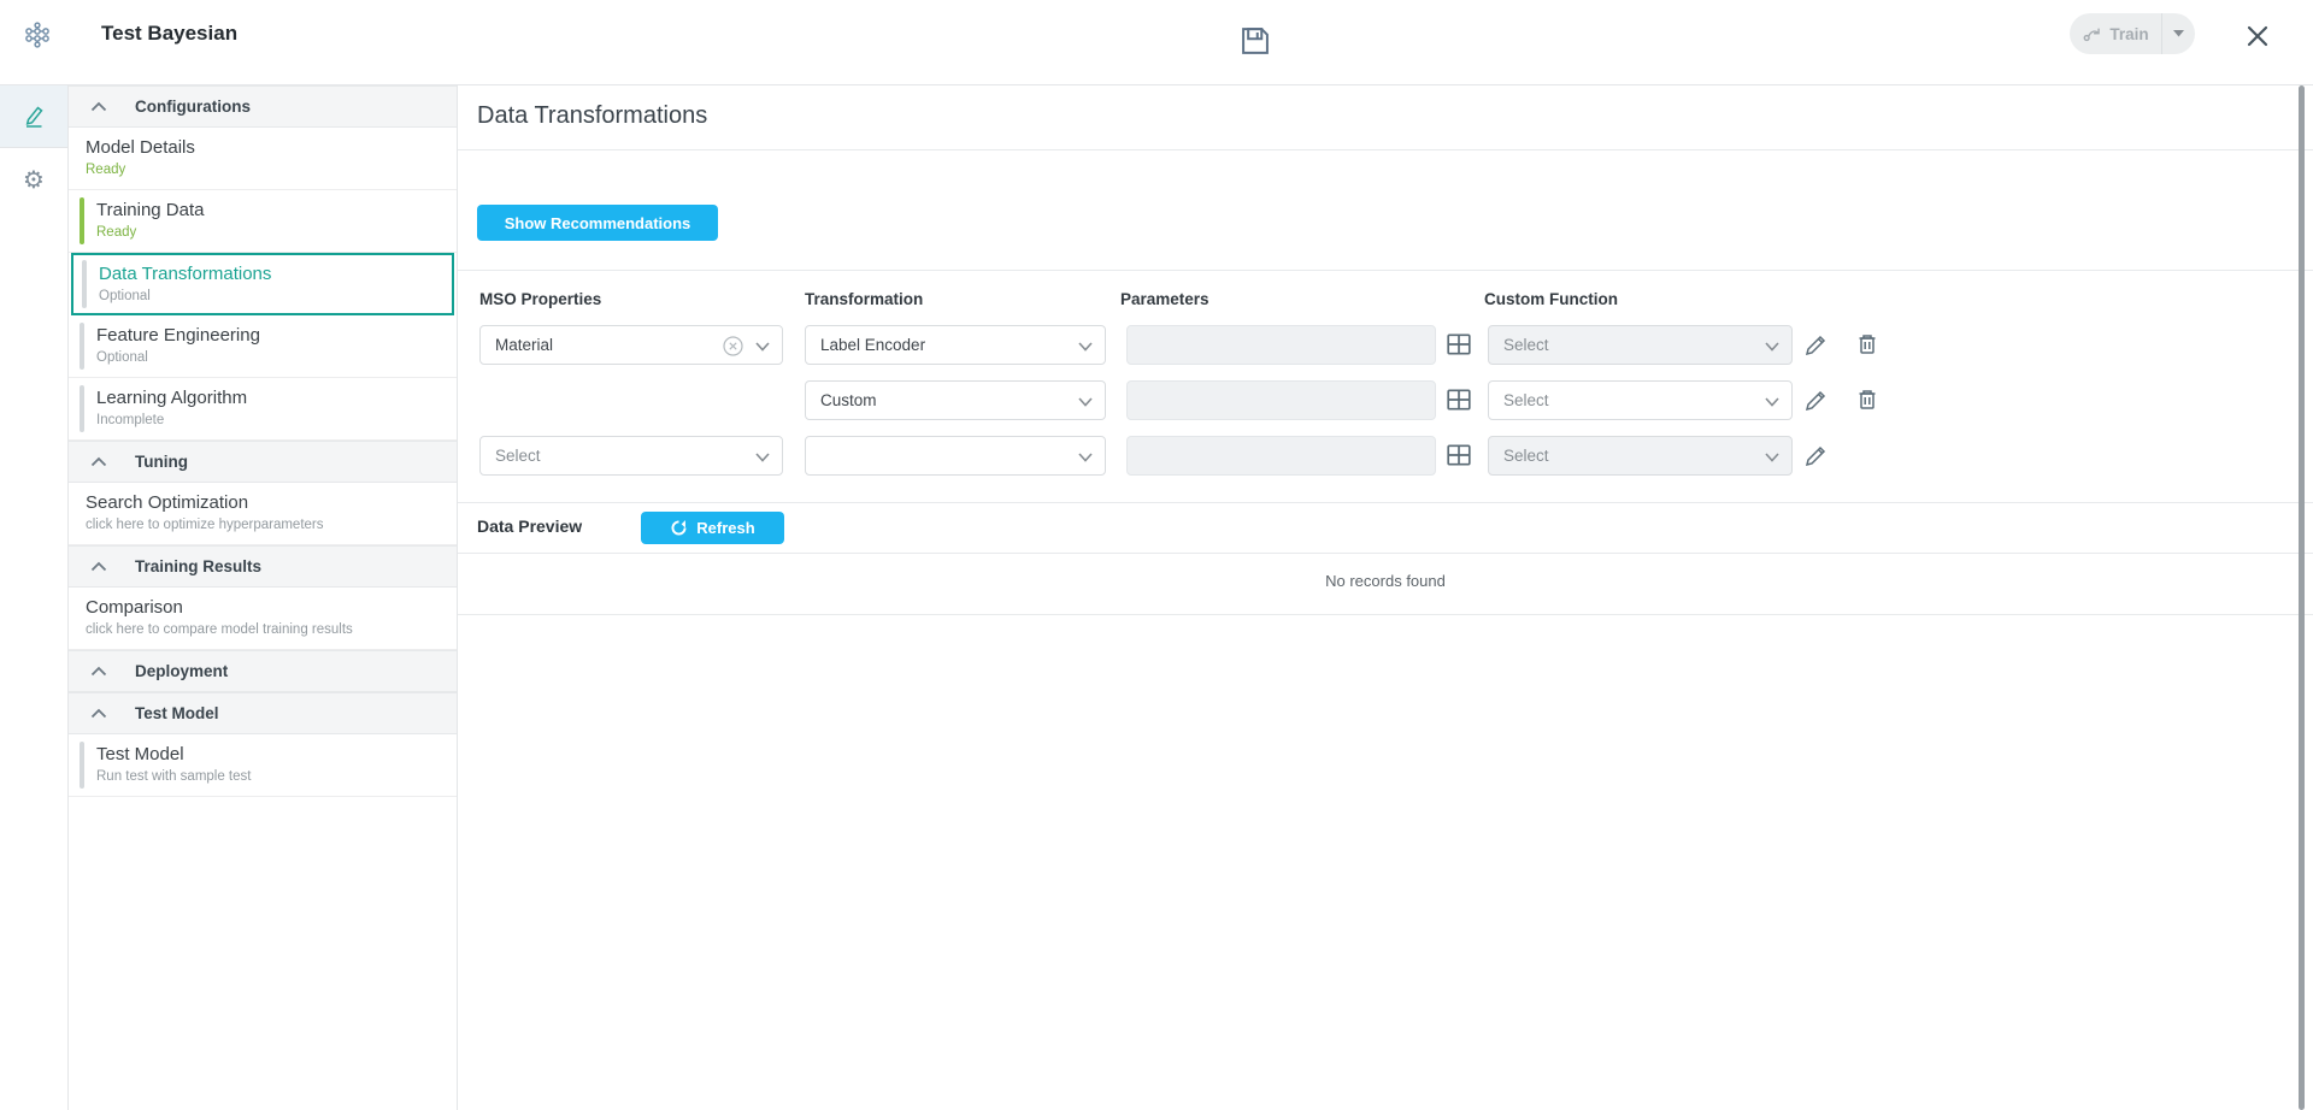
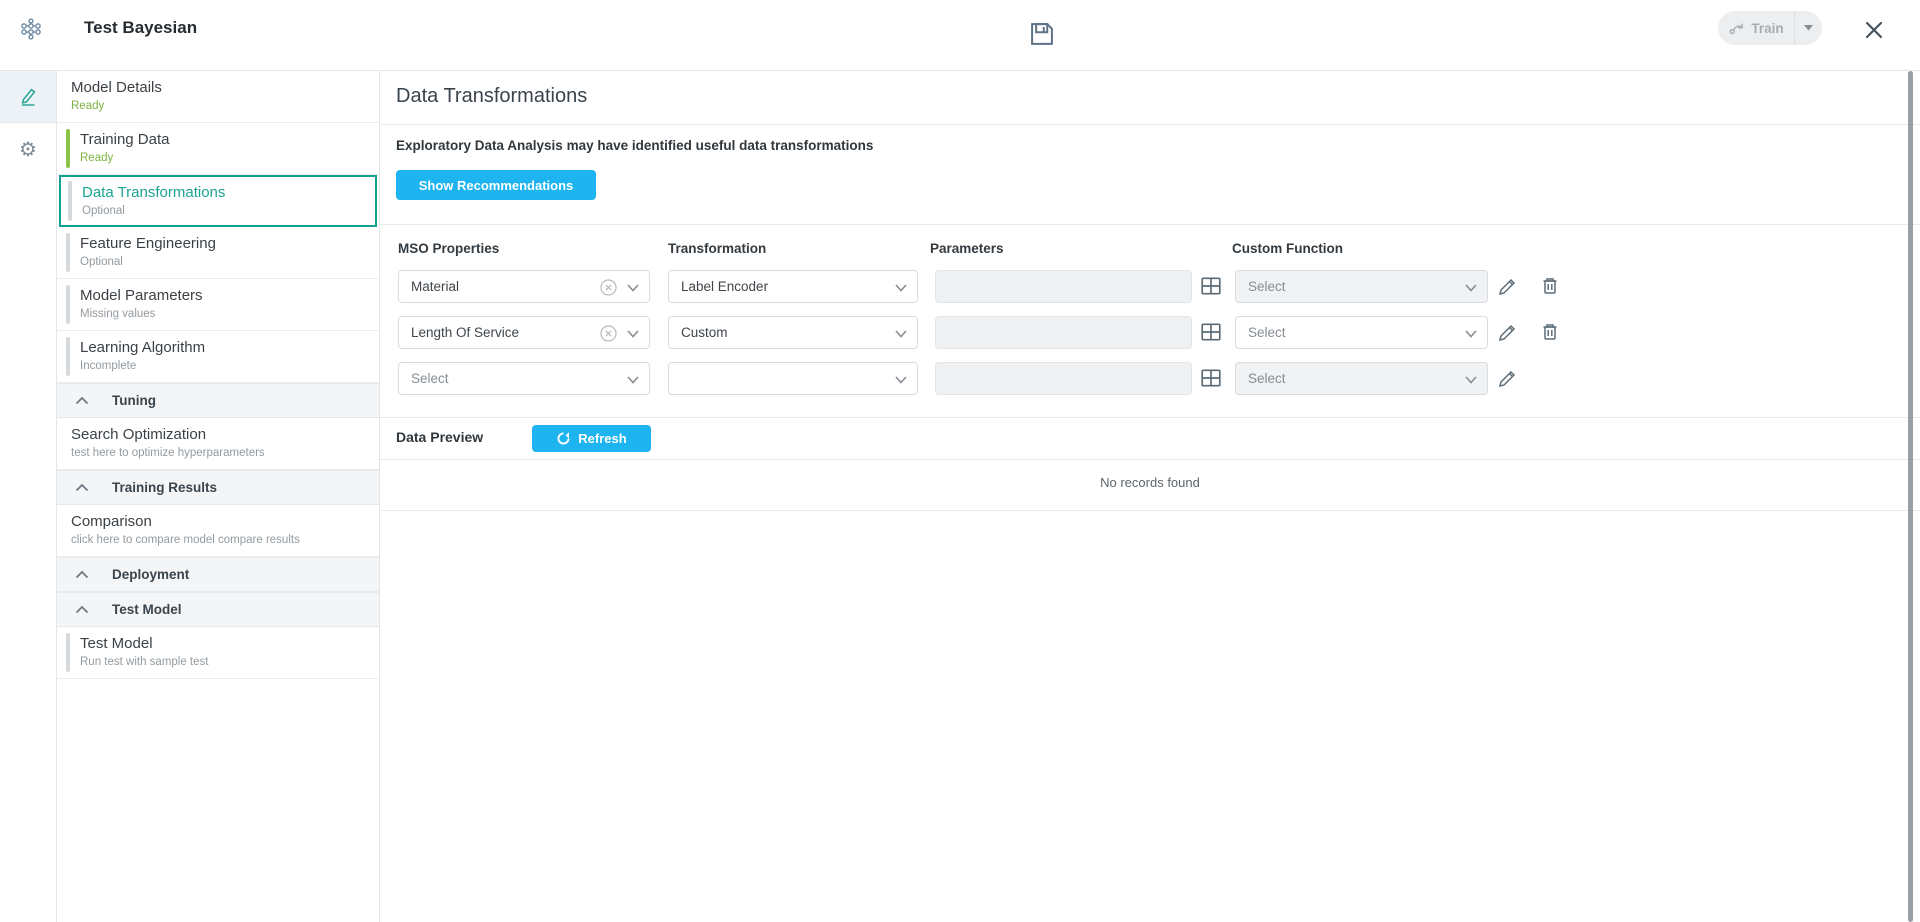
  Test Bayesian
  Train
  ⚙
- Configurations
  Model Details
  Ready
  Training Data
  Ready
  Data Transformations
  Optional
  Feature Engineering
  Optional
+ Model Parameters
+ Missing values
  Learning Algorithm
  Incomplete
  Tuning
  Search Optimization
- click here to optimize hyperparameters
+ test here to optimize hyperparameters
  Training Results
  Comparison
- click here to compare model training results
+ click here to compare model compare results
  Deployment
  Test Model
  Test Model
  Run test with sample test
  Data Transformations
+ Exploratory Data Analysis may have identified useful data transformations
  Show Recommendations
  MSO Properties
  Transformation
  Parameters
  Custom Function
  Material
  Label Encoder
  Select
+ Length Of Service
  Custom
  Select
  Select
  Select
  Data Preview
  Refresh
  No records found
